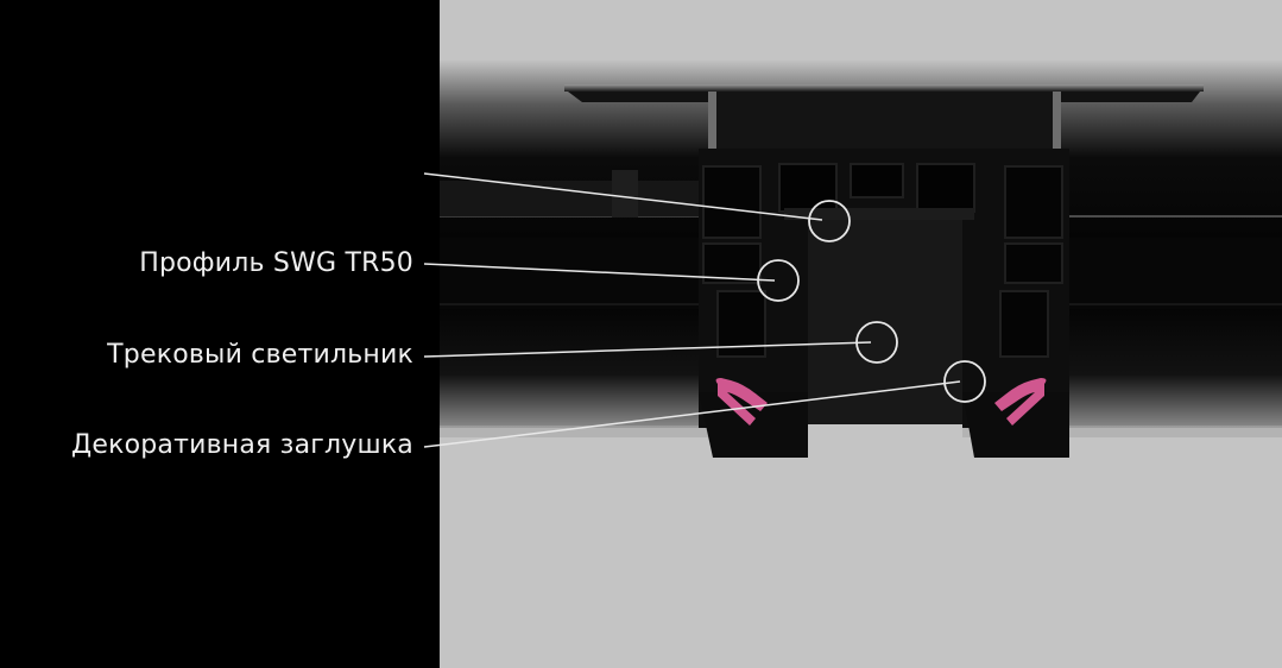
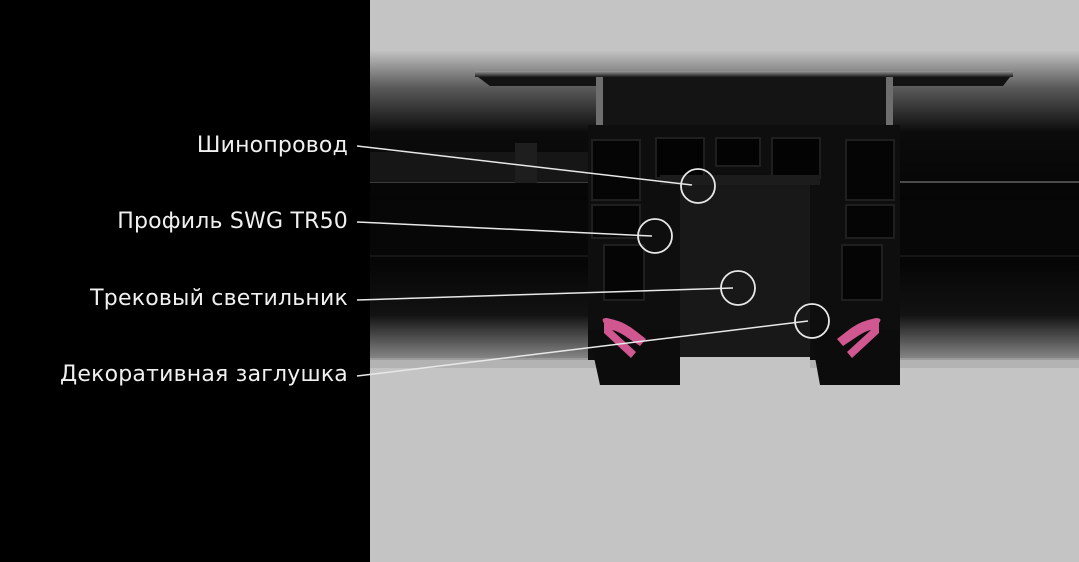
+ Шинопровод
  Профиль SWG TR50
  Трековый светильник
  Декоративная заглушка
